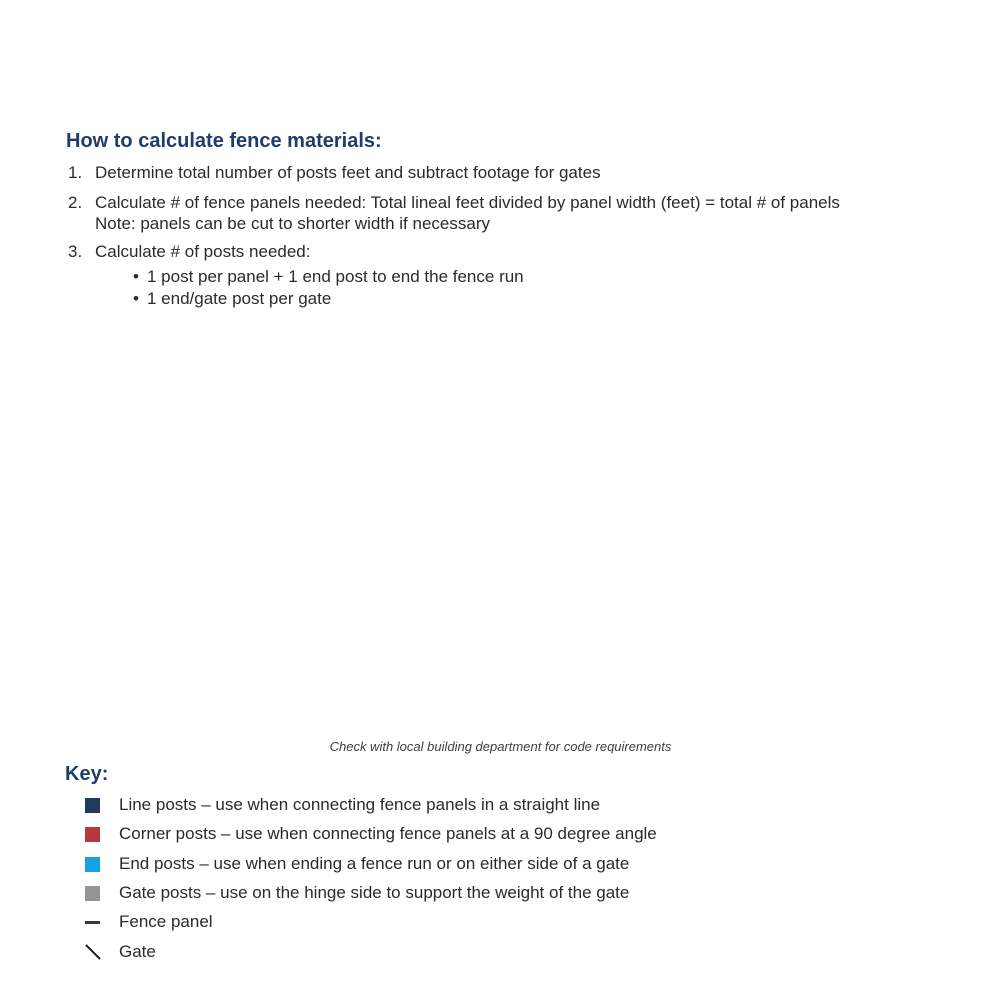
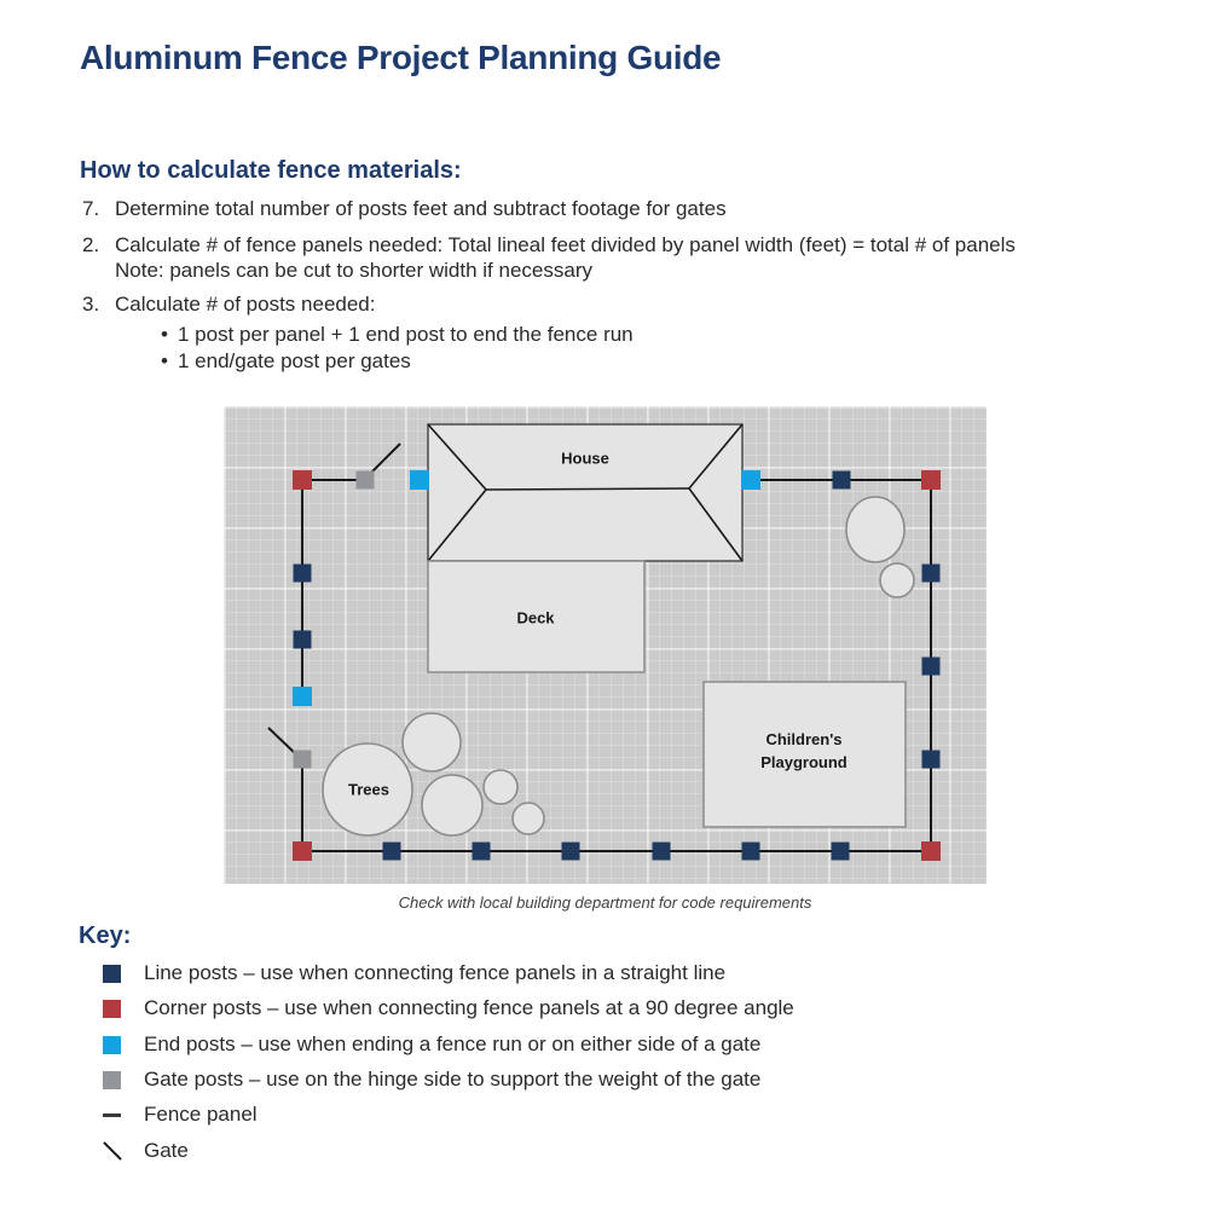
+ Aluminum Fence Project Planning Guide
  How to calculate fence materials:
- 1.
+ 7.
  Determine total number of posts feet and subtract footage for gates
  2.
  Calculate # of fence panels needed: Total lineal feet divided by panel width (feet) = total # of panels
  Note: panels can be cut to shorter width if necessary
  3.
  Calculate # of posts needed:
  •
  1 post per panel + 1 end post to end the fence run
  •
- 1 end/gate post per gate
+ 1 end/gate post per gates
+ House
+ Deck
+ Trees
+ Children's
+ Playground
  Check with local building department for code requirements
  Key:
  Line posts – use when connecting fence panels in a straight line
  Corner posts – use when connecting fence panels at a 90 degree angle
  End posts – use when ending a fence run or on either side of a gate
  Gate posts – use on the hinge side to support the weight of the gate
  Fence panel
  Gate
